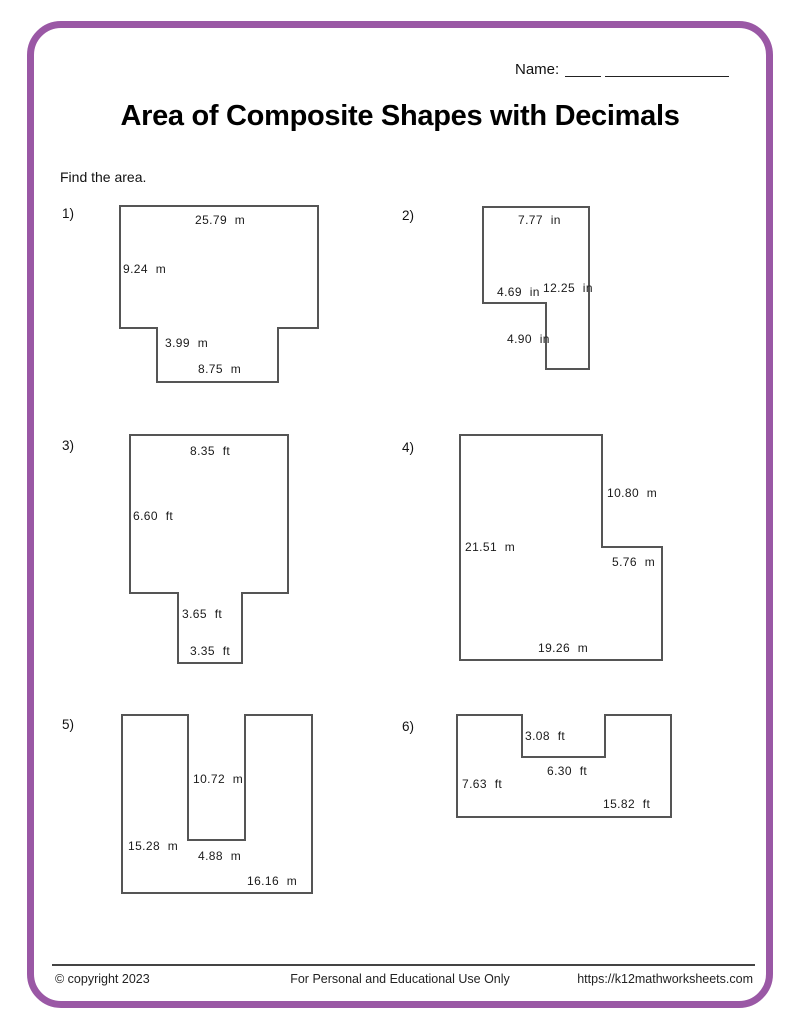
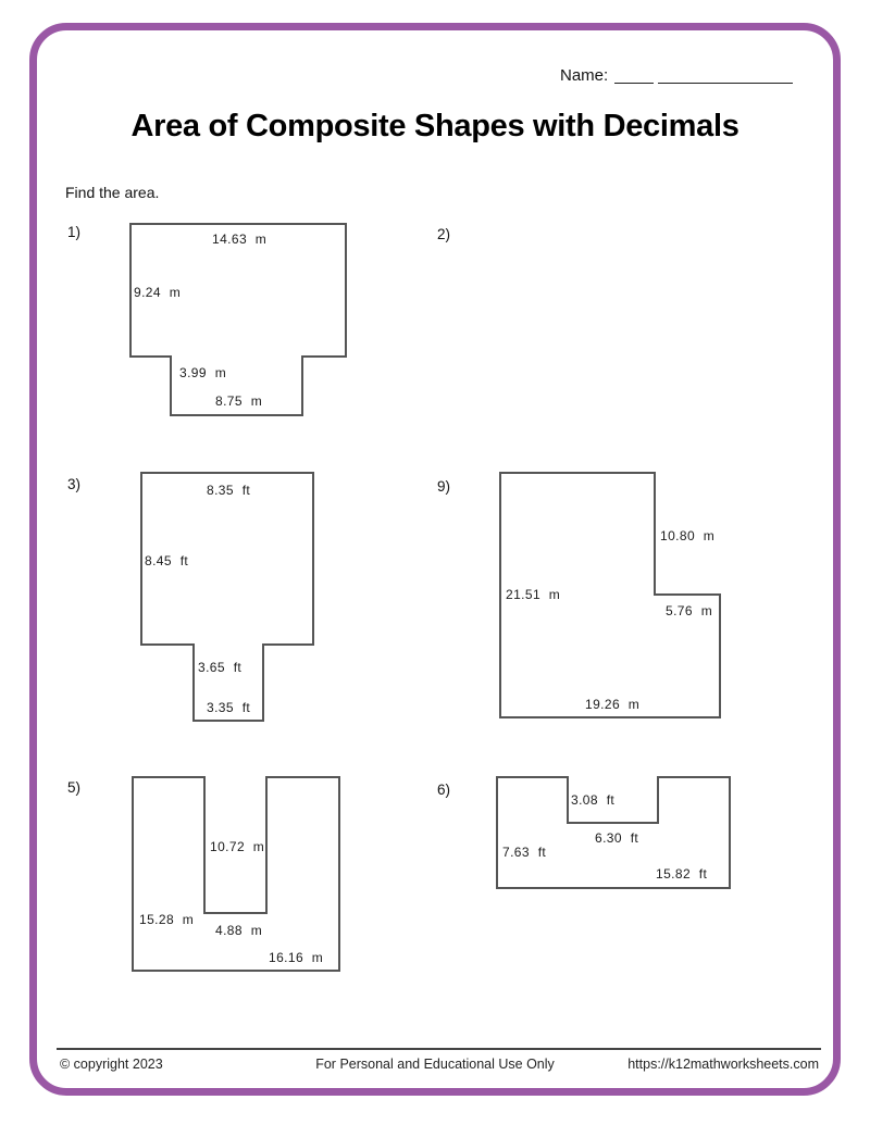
  Name:
  Area of Composite Shapes with Decimals
  Find the area.
  1)
- 25.79 m
+ 14.63 m
  9.24 m
  3.99 m
  8.75 m
  2)
- 7.77 in
- 4.69 in
- 12.25 in
- 4.90 in
  3)
  8.35 ft
- 6.60 ft
+ 8.45 ft
  3.65 ft
  3.35 ft
- 4)
+ 9)
  10.80 m
  21.51 m
  5.76 m
  19.26 m
  5)
  10.72 m
  15.28 m
  4.88 m
  16.16 m
  6)
  3.08 ft
  6.30 ft
  7.63 ft
  15.82 ft
  © copyright 2023
  For Personal and Educational Use Only
  https://k12mathworksheets.com
